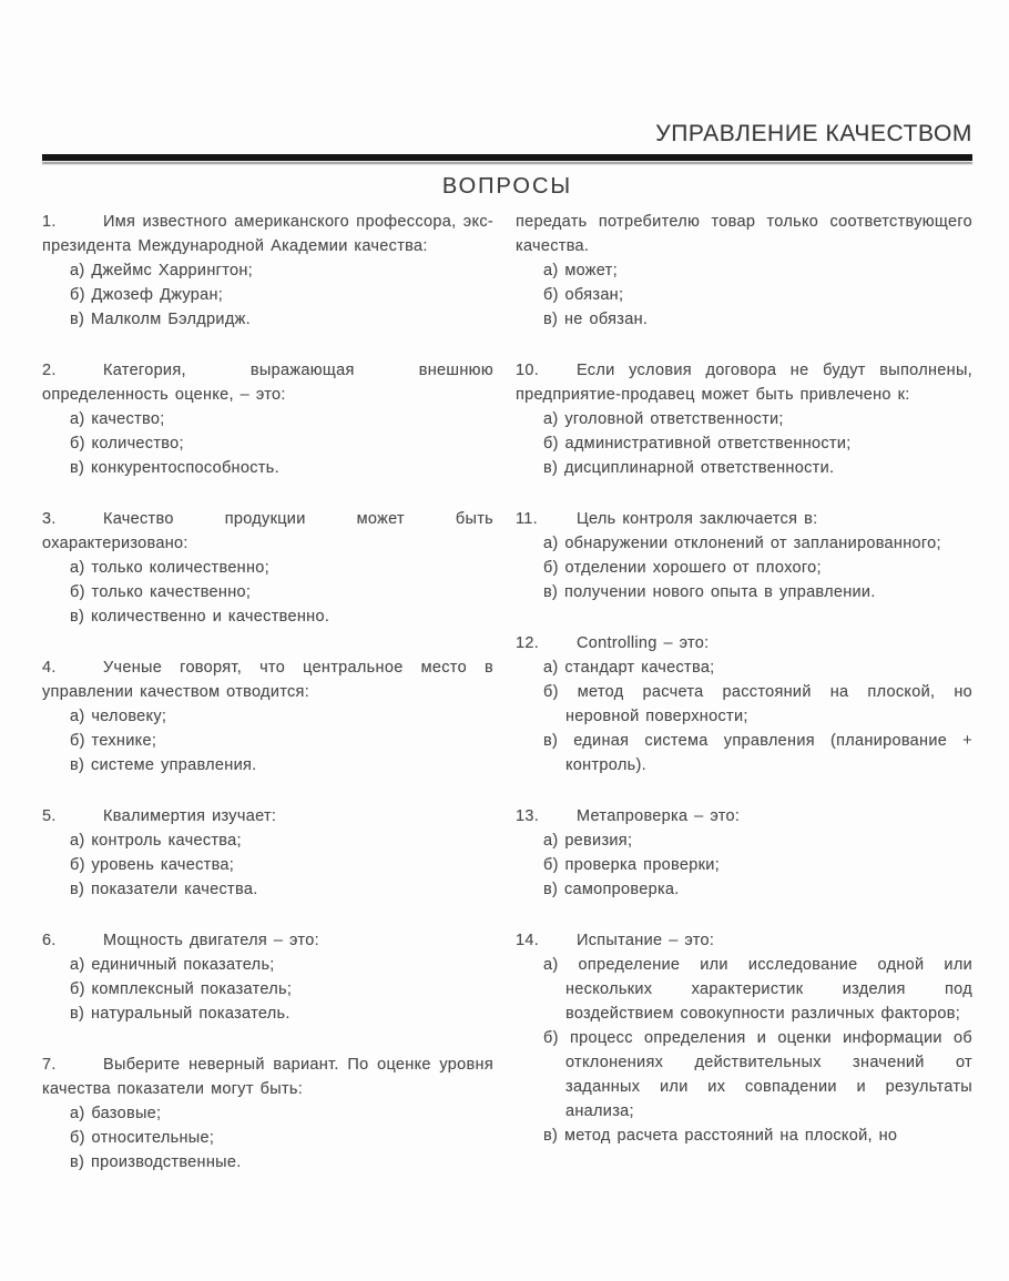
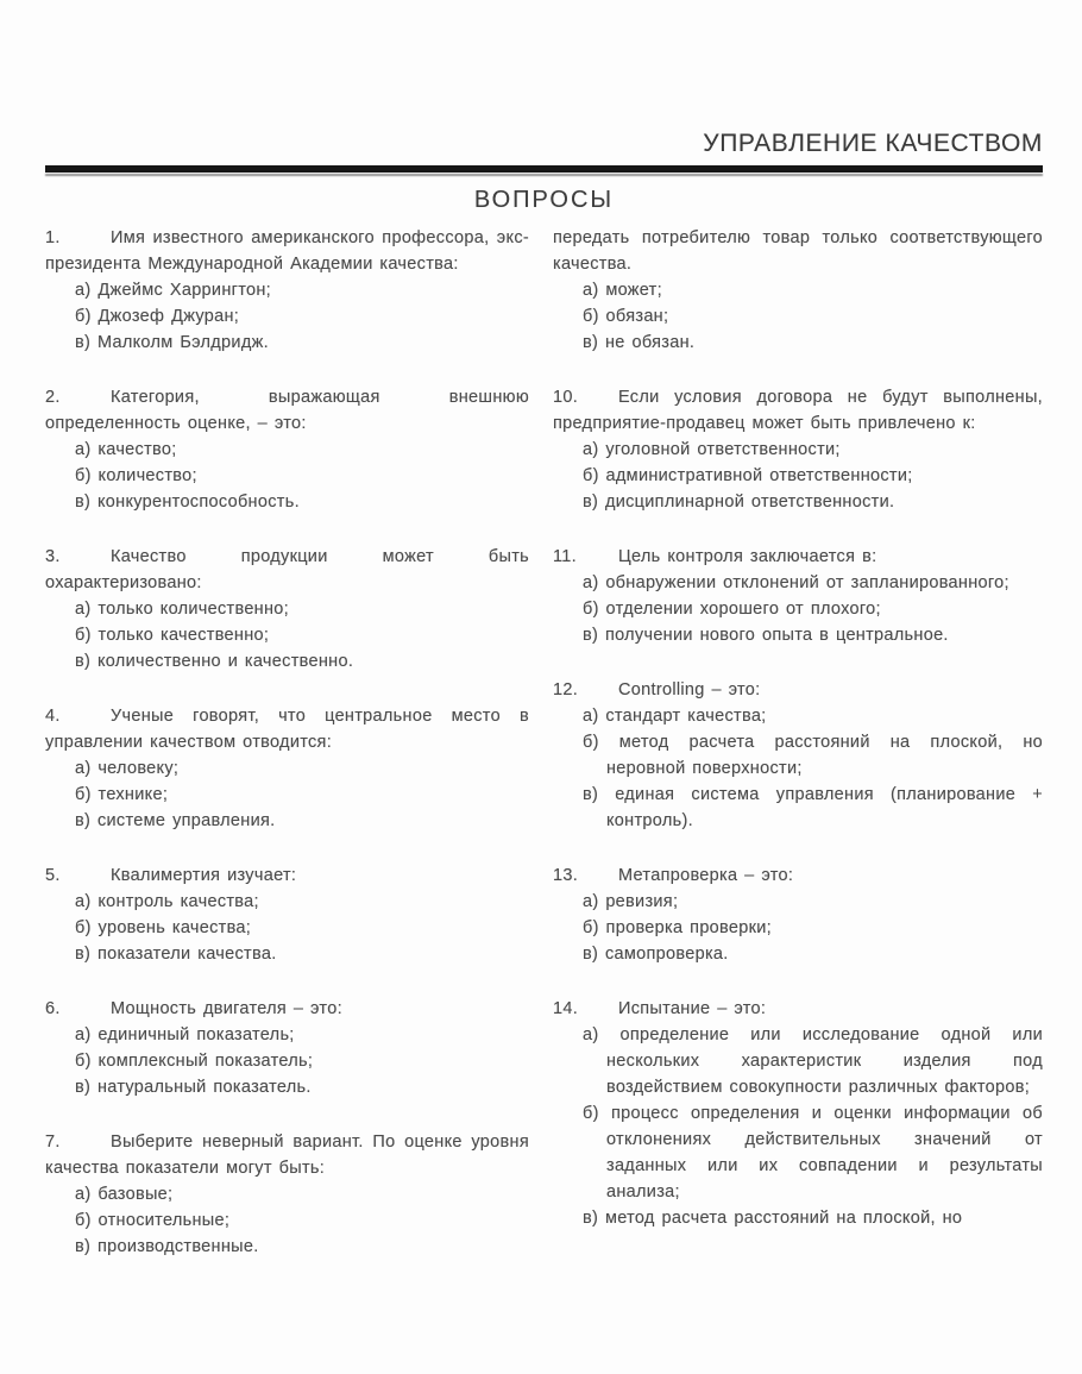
  УПРАВЛЕНИЕ КАЧЕСТВОМ
  ВОПРОСЫ
  1. Имя известного американского профессора, экс-президента Международной Академии качества:
  а) Джеймс Харрингтон;
  б) Джозеф Джуран;
  в) Малколм Бэлдридж.
  2. Категория, выражающая внешнюю определенность оценке, – это:
  а) качество;
  б) количество;
  в) конкурентоспособность.
  3. Качество продукции может быть охарактеризовано:
  а) только количественно;
  б) только качественно;
  в) количественно и качественно.
  4. Ученые говорят, что центральное место в управлении качеством отводится:
  а) человеку;
  б) технике;
  в) системе управления.
  5. Квалимертия изучает:
  а) контроль качества;
  б) уровень качества;
  в) показатели качества.
  6. Мощность двигателя – это:
  а) единичный показатель;
  б) комплексный показатель;
  в) натуральный показатель.
  7. Выберите неверный вариант. По оценке уровня качества показатели могут быть:
  а) базовые;
  б) относительные;
  в) производственные.
  передать потребителю товар только соответствующего качества.
  а) может;
  б) обязан;
  в) не обязан.
  10. Если условия договора не будут выполнены, предприятие-продавец может быть привлечено к:
  а) уголовной ответственности;
  б) административной ответственности;
  в) дисциплинарной ответственности.
  11. Цель контроля заключается в:
  а) обнаружении отклонений от запланированного;
  б) отделении хорошего от плохого;
- в) получении нового опыта в управлении.
+ в) получении нового опыта в центральное.
  12. Controlling – это:
  а) стандарт качества;
  б) метод расчета расстояний на плоской, но неровной поверхности;
  в) единая система управления (планирование + контроль).
  13. Метапроверка – это:
  а) ревизия;
  б) проверка проверки;
  в) самопроверка.
  14. Испытание – это:
  а) определение или исследование одной или нескольких характеристик изделия под воздействием совокупности различных факторов;
  б) процесс определения и оценки информации об отклонениях действительных значений от заданных или их совпадении и результаты анализа;
  в) метод расчета расстояний на плоской, но
